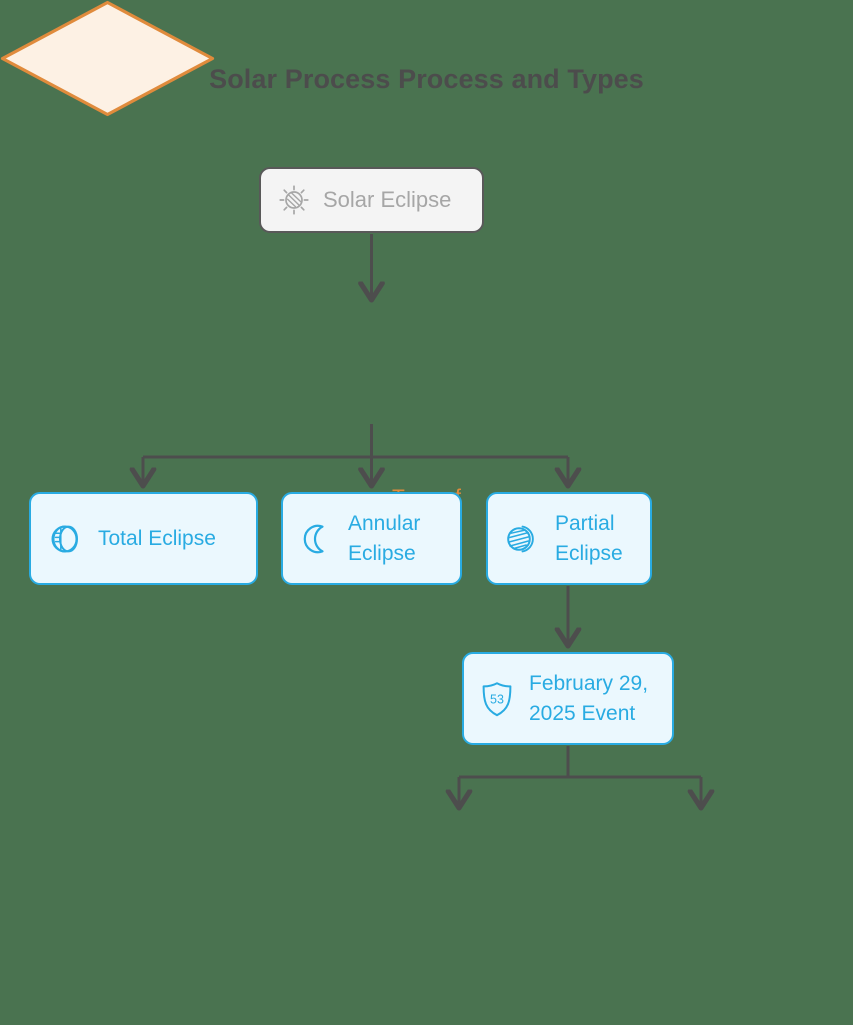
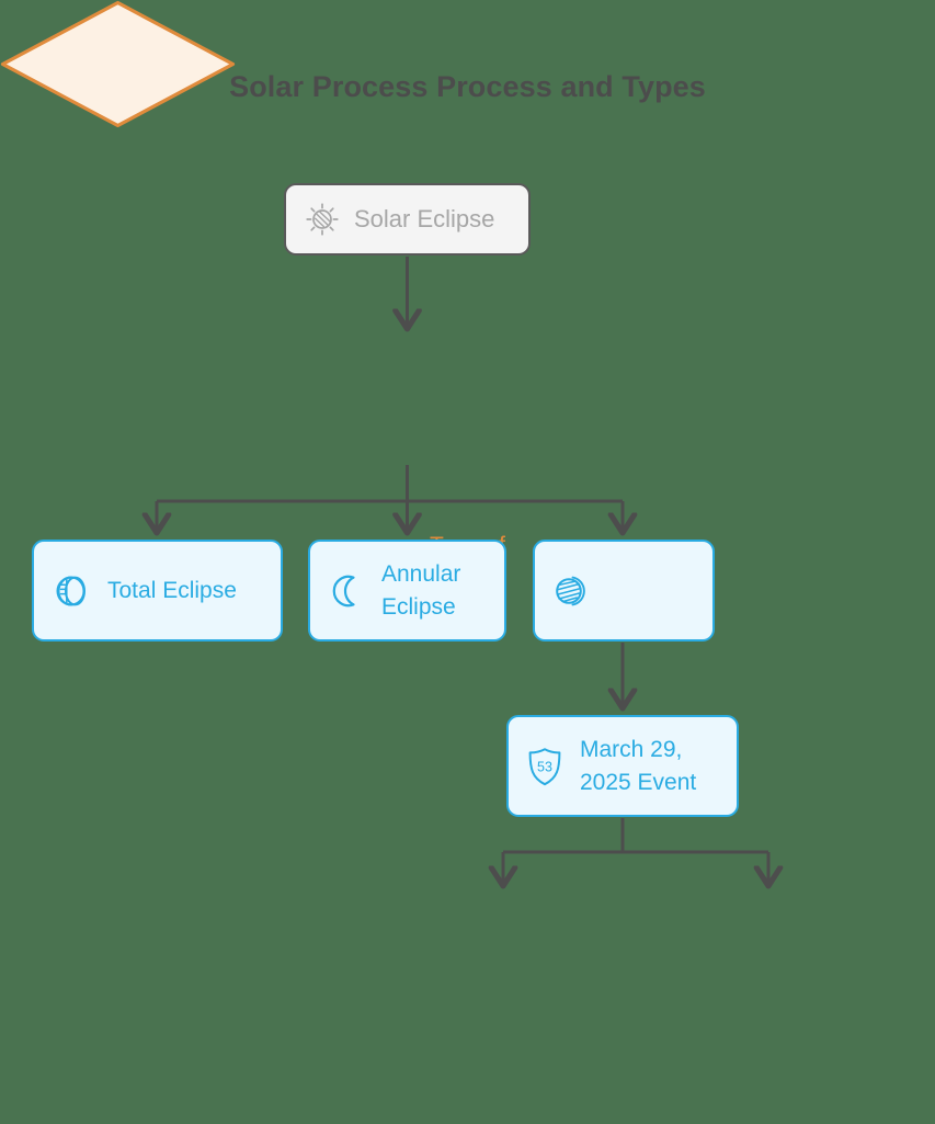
  Solar Process Process and Types
  Solar Eclipse
  Total Eclipse
  Annular Eclipse
- Partial Eclipse
  53
- February 29, 2025 Event
+ March 29, 2025 Event
